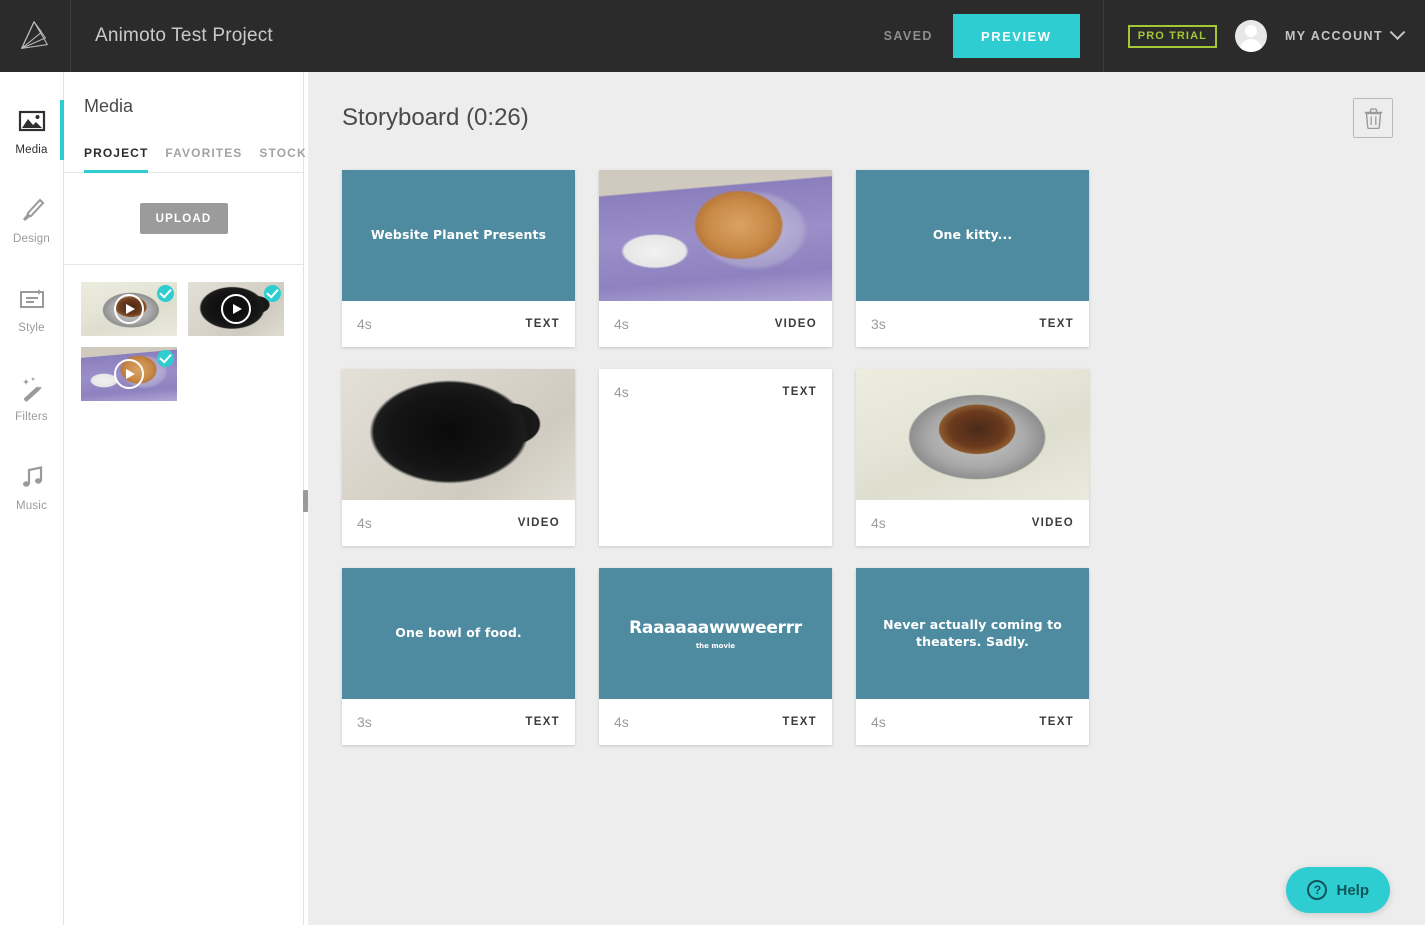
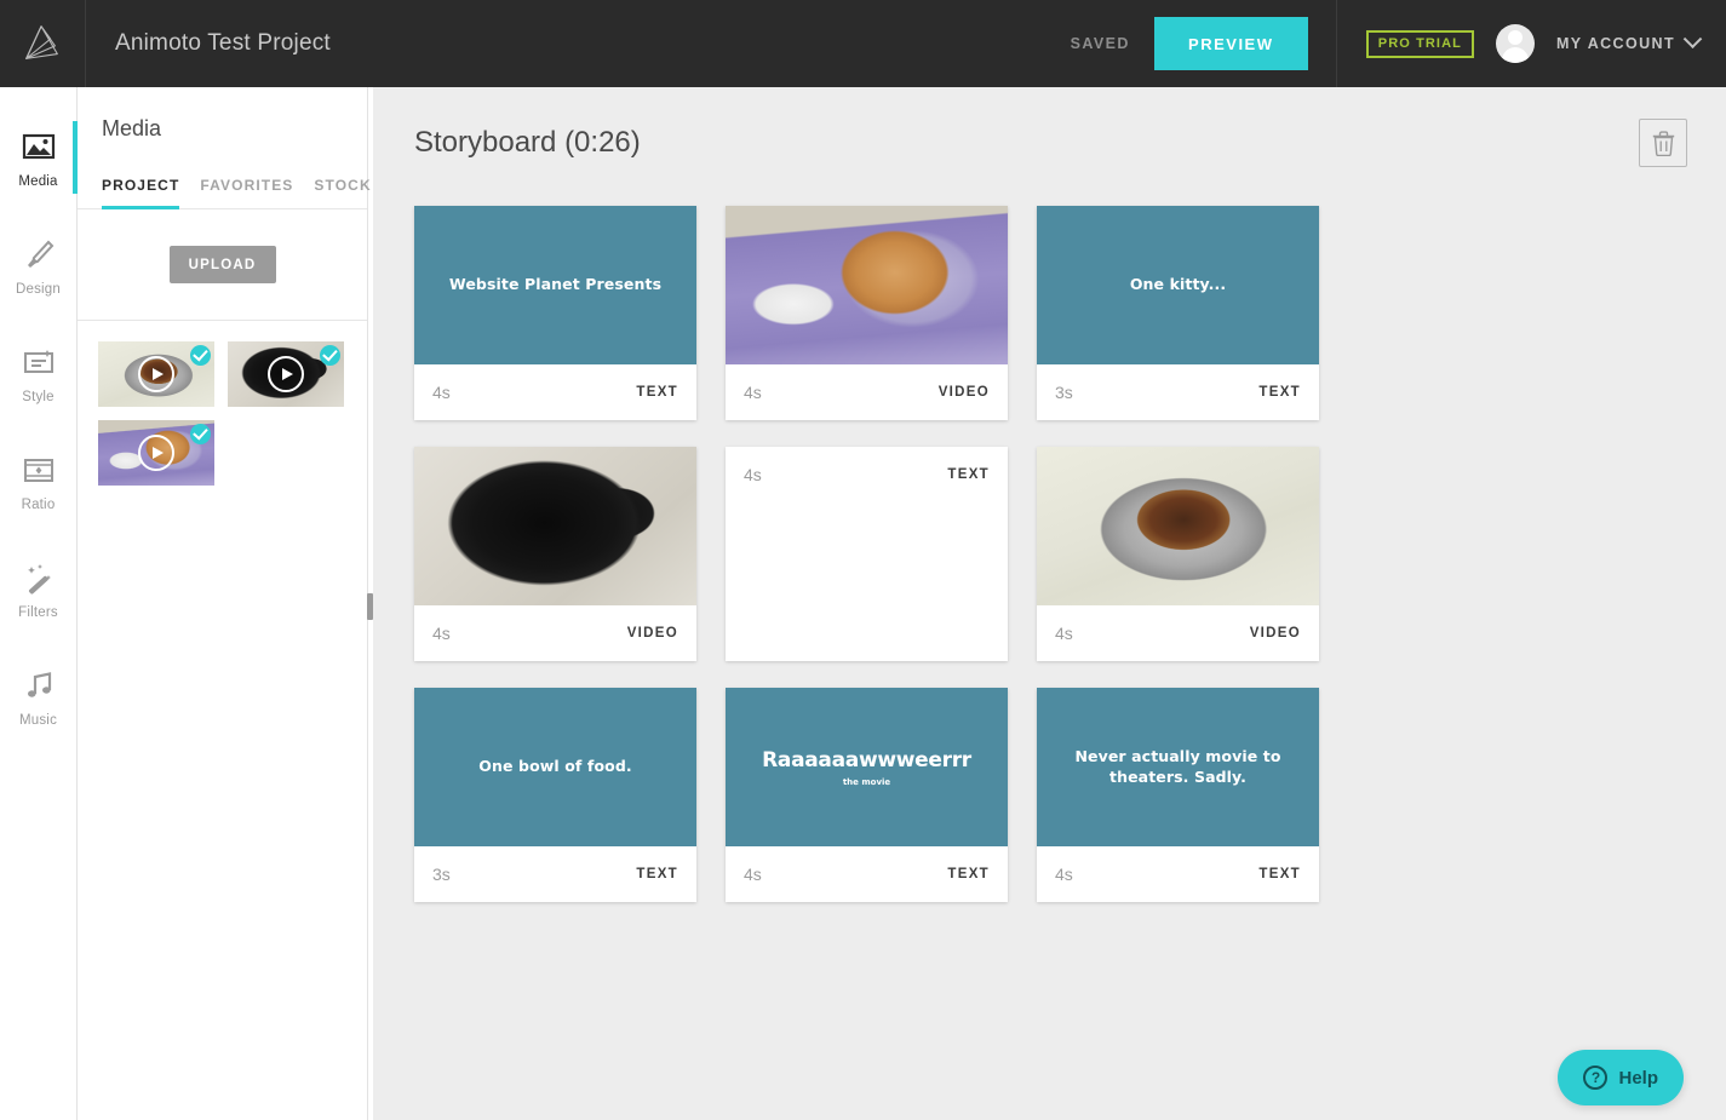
  Animoto Test Project
  SAVED
  PREVIEW
  PRO TRIAL
  MY ACCOUNT
  Media
  Design
  Style
+ Ratio
  Filters
  Music
  Media
  PROJECT
  FAVORITES
  STOCK
  UPLOAD
  Storyboard (0:26)
  Website Planet Presents
  4s
  TEXT
  4s
  VIDEO
  One kitty...
  3s
  TEXT
  4s
  VIDEO
  4s
  TEXT
  4s
  VIDEO
  One bowl of food.
  3s
  TEXT
  Raaaaaawwweerrr
  the movie
  4s
  TEXT
- Never actually coming to theaters. Sadly.
+ Never actually movie to theaters. Sadly.
  4s
  TEXT
  ?
  Help
